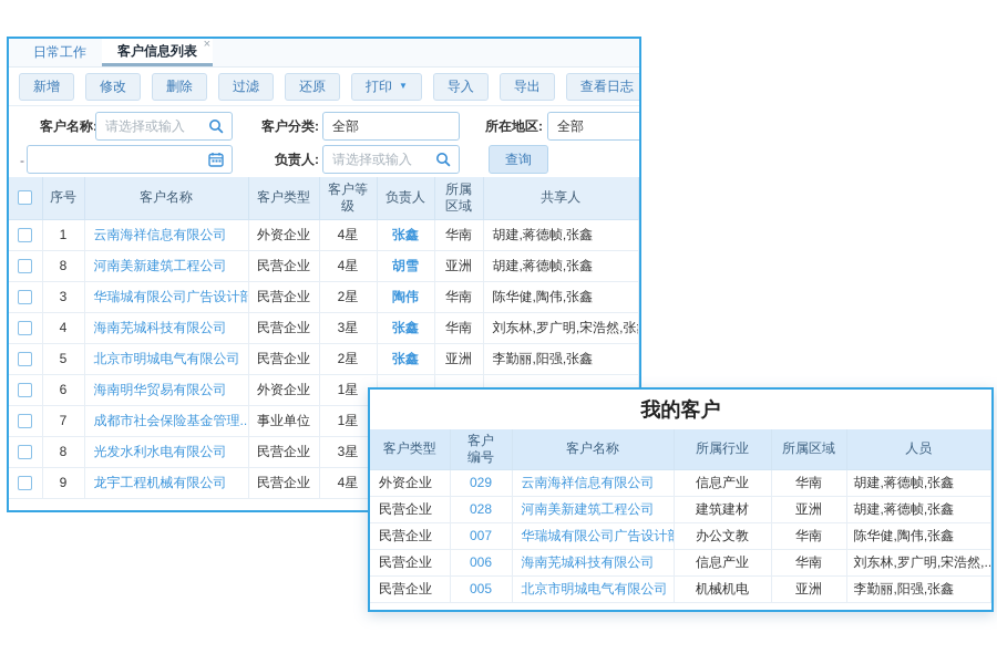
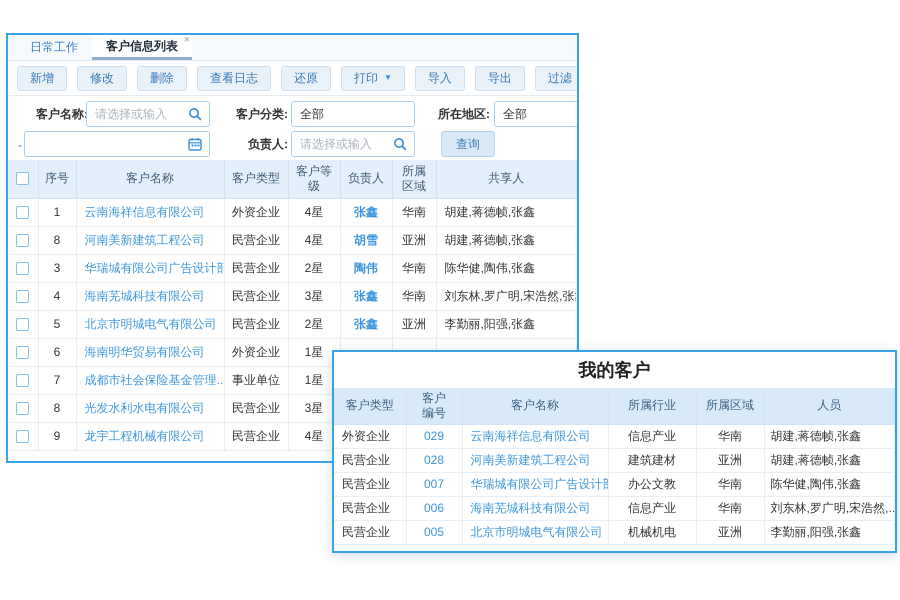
  日常工作
  客户信息列表
  ×
  新增
  修改
  删除
- 过滤
+ 查看日志
  还原
  打印
  ▼
  导入
  导出
- 查看日志
+ 过滤
  客户名称
  请选择或输入
  客户分类:
  全部
  所在地区:
  全部
  -
  负责人:
  请选择或输入
  查询
  	序号	客户名称	客户类型	客户等级	负责人	所属区域	共享人
  	1	云南海祥信息有限公司	外资企业	4星	张鑫	华南	胡建,蒋德帧,张鑫
  	8	河南美新建筑工程公司	民营企业	4星	胡雪	亚洲	胡建,蒋德帧,张鑫
  	3	华瑞城有限公司广告设计部	民营企业	2星	陶伟	华南	陈华健,陶伟,张鑫
  	4	海南芜城科技有限公司	民营企业	3星	张鑫	华南	刘东林,罗广明,宋浩然,张
  	5	北京市明城电气有限公司	民营企业	2星	张鑫	亚洲	李勤丽,阳强,张鑫
  	6	海南明华贸易有限公司	外资企业	1星
  	7	成都市社会保险基金管理..	事业单位	1星
  	8	光发水利水电有限公司	民营企业	3星
  	9	龙宇工程机械有限公司	民营企业	4星
  我的客户
  客户类型	客户编号	客户名称	所属行业	所属区域	人员
  外资企业	029	云南海祥信息有限公司	信息产业	华南	胡建,蒋德帧,张鑫
  民营企业	028	河南美新建筑工程公司	建筑建材	亚洲	胡建,蒋德帧,张鑫
  民营企业	007	华瑞城有限公司广告设计	办公文教	华南	陈华健,陶伟,张鑫
  民营企业	006	海南芜城科技有限公司	信息产业	华南	刘东林,罗广明,宋浩然,..
  民营企业	005	北京市明城电气有限公司	机械机电	亚洲	李勤丽,阳强,张鑫
